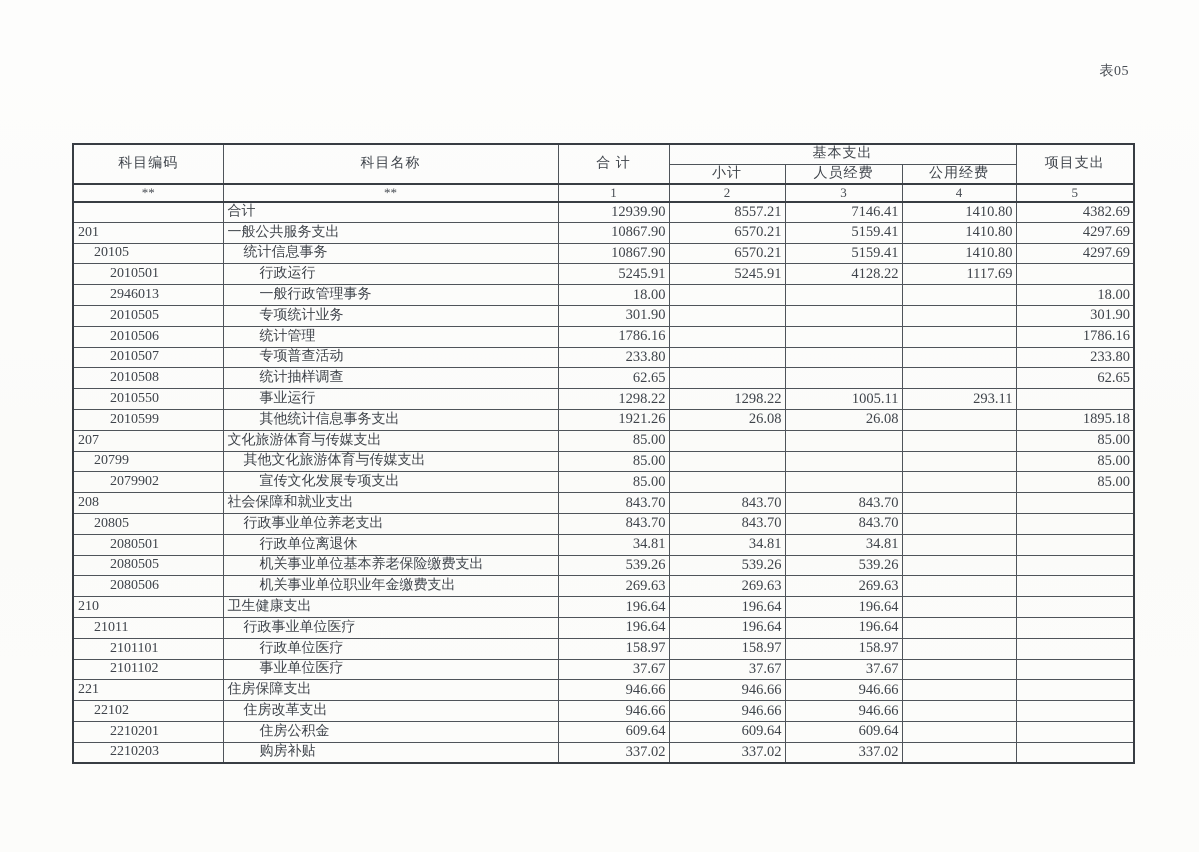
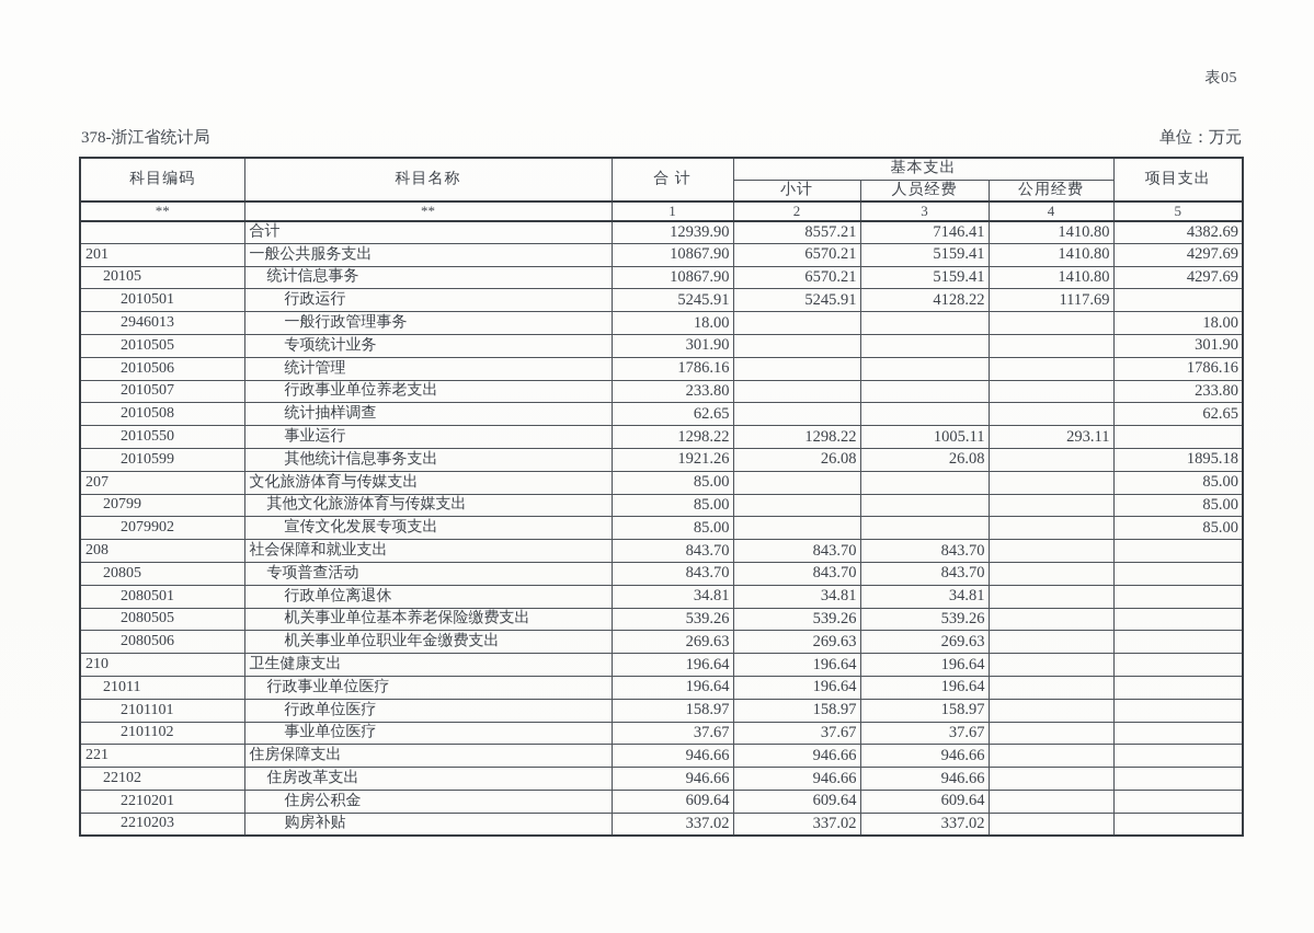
  表05
+ 378-浙江省统计局
+ 单位：万元
  科目编码	科目名称	合 计	基本支出	项目支出
  小计	人员经费	公用经费
  **	**	1	2	3	4	5
  	合计	12939.90	8557.21	7146.41	1410.80	4382.69
  201	一般公共服务支出	10867.90	6570.21	5159.41	1410.80	4297.69
  20105	统计信息事务	10867.90	6570.21	5159.41	1410.80	4297.69
  2010501	行政运行	5245.91	5245.91	4128.22	1117.69
  2946013	一般行政管理事务	18.00				18.00
  2010505	专项统计业务	301.90				301.90
  2010506	统计管理	1786.16				1786.16
- 2010507	专项普查活动	233.80				233.80
+ 2010507	行政事业单位养老支出	233.80				233.80
  2010508	统计抽样调查	62.65				62.65
  2010550	事业运行	1298.22	1298.22	1005.11	293.11
  2010599	其他统计信息事务支出	1921.26	26.08	26.08		1895.18
  207	文化旅游体育与传媒支出	85.00				85.00
  20799	其他文化旅游体育与传媒支出	85.00				85.00
  2079902	宣传文化发展专项支出	85.00				85.00
  208	社会保障和就业支出	843.70	843.70	843.70
- 20805	行政事业单位养老支出	843.70	843.70	843.70
+ 20805	专项普查活动	843.70	843.70	843.70
  2080501	行政单位离退休	34.81	34.81	34.81
  2080505	机关事业单位基本养老保险缴费支出	539.26	539.26	539.26
  2080506	机关事业单位职业年金缴费支出	269.63	269.63	269.63
  210	卫生健康支出	196.64	196.64	196.64
  21011	行政事业单位医疗	196.64	196.64	196.64
  2101101	行政单位医疗	158.97	158.97	158.97
  2101102	事业单位医疗	37.67	37.67	37.67
  221	住房保障支出	946.66	946.66	946.66
  22102	住房改革支出	946.66	946.66	946.66
  2210201	住房公积金	609.64	609.64	609.64
  2210203	购房补贴	337.02	337.02	337.02
